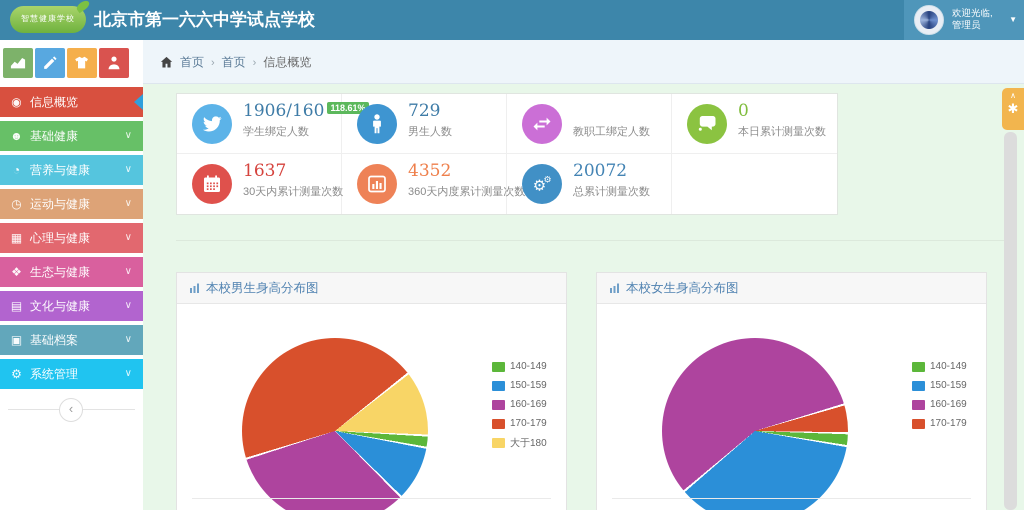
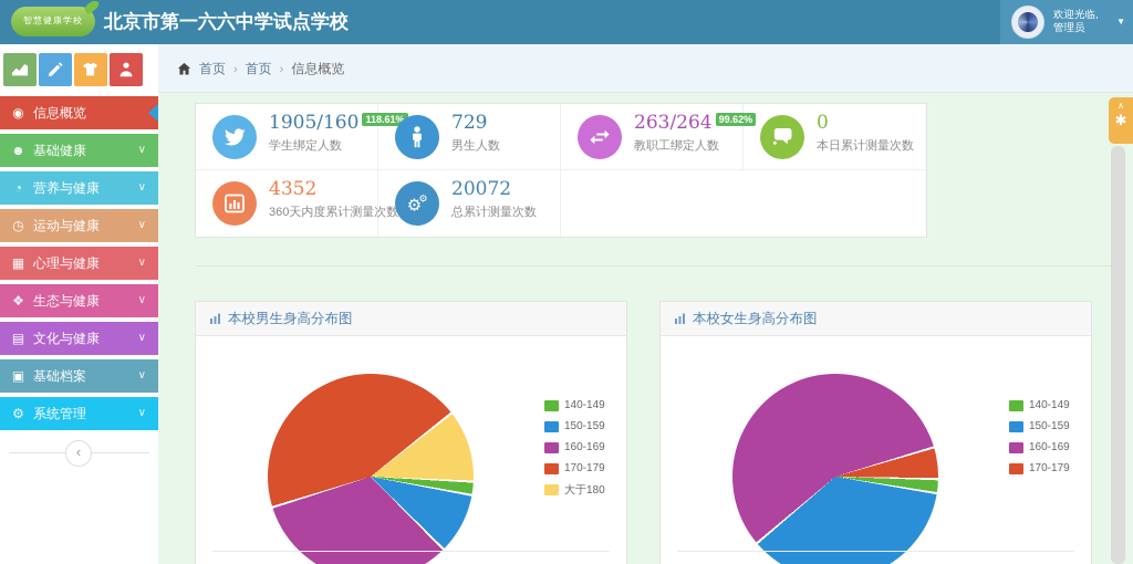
  智慧健康学校
  北京市第一六六中学试点学校
  欢迎光临,
  管理员
  ▼
  ◉
  信息概览
  ☻
  基础健康
  ∨
  ◔
  营养与健康
  ∨
  ◷
  运动与健康
  ∨
  ▦
  心理与健康
  ∨
  ❖
  生态与健康
  ∨
  ▤
  文化与健康
  ∨
  ▣
  基础档案
  ∨
  ⚙
  系统管理
  ∨
  ‹
  首页
  首页
  信息概览
- 1906/160 118.61%
+ 1905/160 118.61%
  学生绑定人数
  729
  男生人数
+ 263/264 99.62%
  教职工绑定人数
  0
  本日累计测量次数
- 1637
- 30天内累计测量次数
  4352
  360天内度累计测量次数
  ⚙
  ⚙
  20072
  总累计测量次数
  本校男生身高分布图
  140-149
  150-159
  160-169
  170-179
  大于180
  本校女生身高分布图
  140-149
  150-159
  160-169
  170-179
  ∧
  ✱
